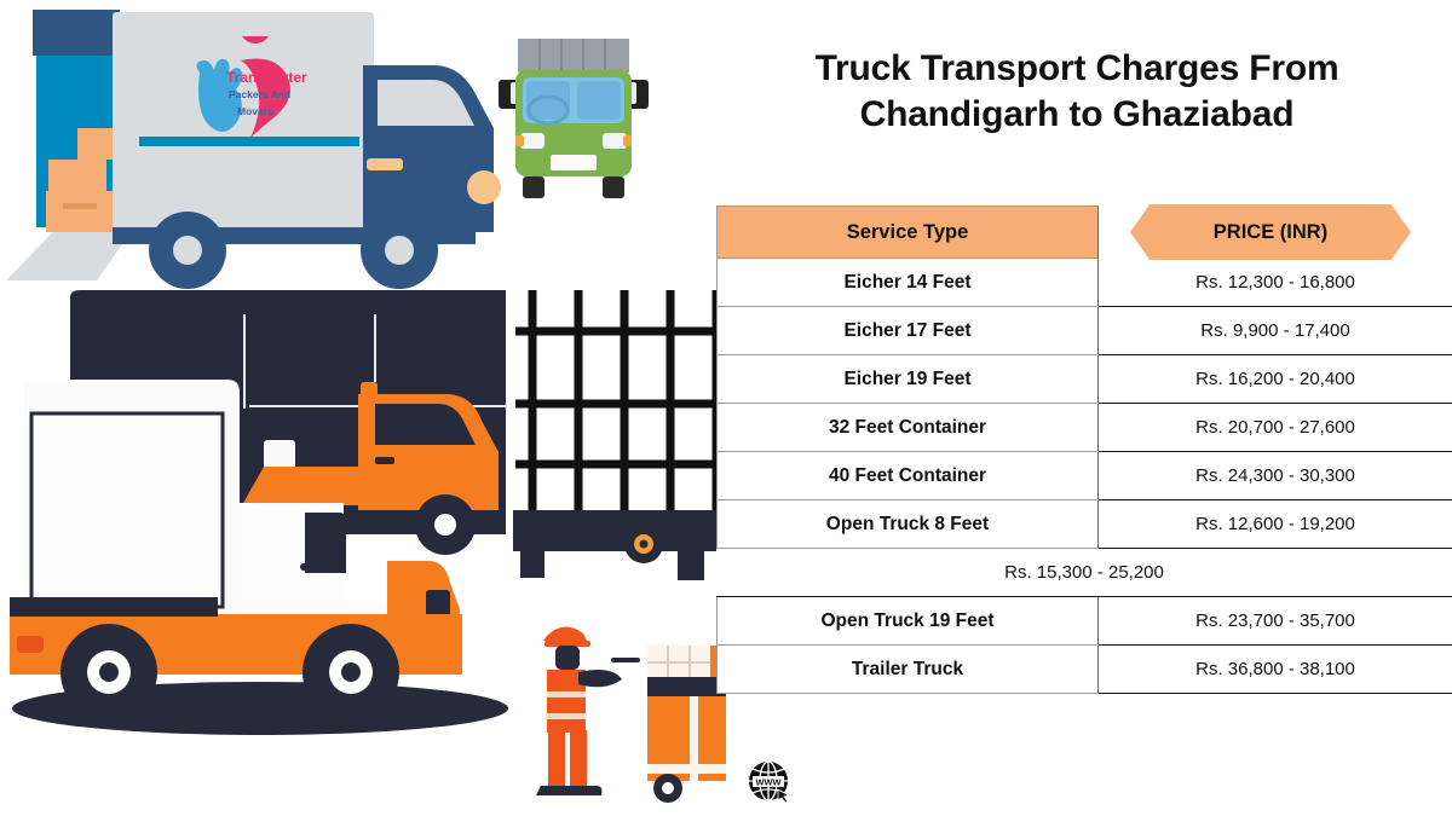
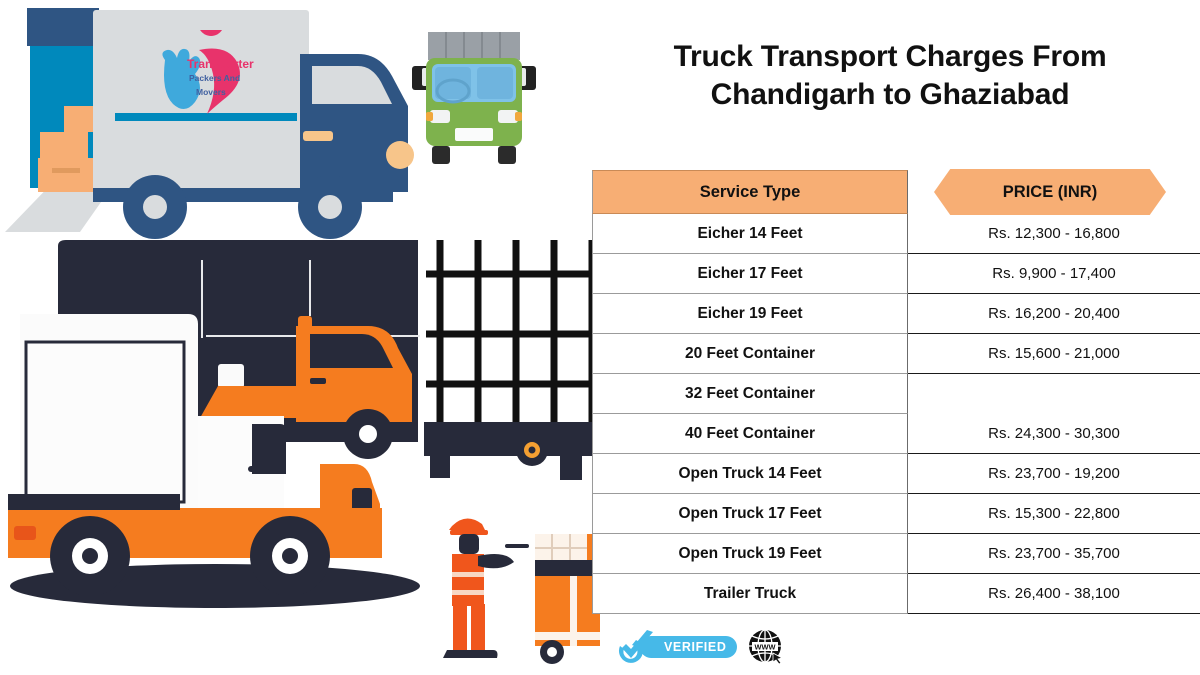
  Truck Transport Charges From
  Chandigarh to Ghaziabad
  Transporter
  Packers And
  Movers
  Service Type
  PRICE (INR)
  Eicher 14 Feet
  Rs. 12,300 - 16,800
  Eicher 17 Feet
  Rs. 9,900 - 17,400
  Eicher 19 Feet
  Rs. 16,200 - 20,400
+ 20 Feet Container
+ Rs. 15,600 - 21,000
  32 Feet Container
- Rs. 20,700 - 27,600
  40 Feet Container
  Rs. 24,300 - 30,300
- Open Truck 8 Feet
+ Open Truck 14 Feet
- Rs. 12,600 - 19,200
+ Rs. 23,700 - 19,200
+ Open Truck 17 Feet
- Rs. 15,300 - 25,200
+ Rs. 15,300 - 22,800
  Open Truck 19 Feet
  Rs. 23,700 - 35,700
  Trailer Truck
- Rs. 36,800 - 38,100
+ Rs. 26,400 - 38,100
+ VERIFIED
  WWW
